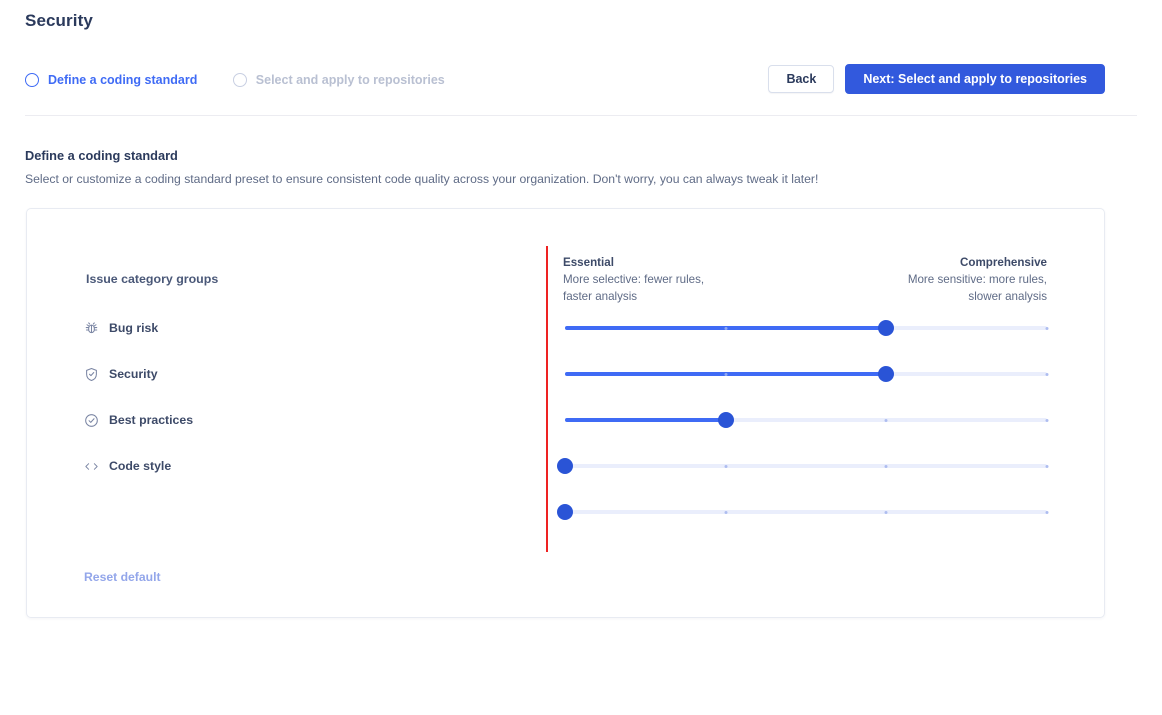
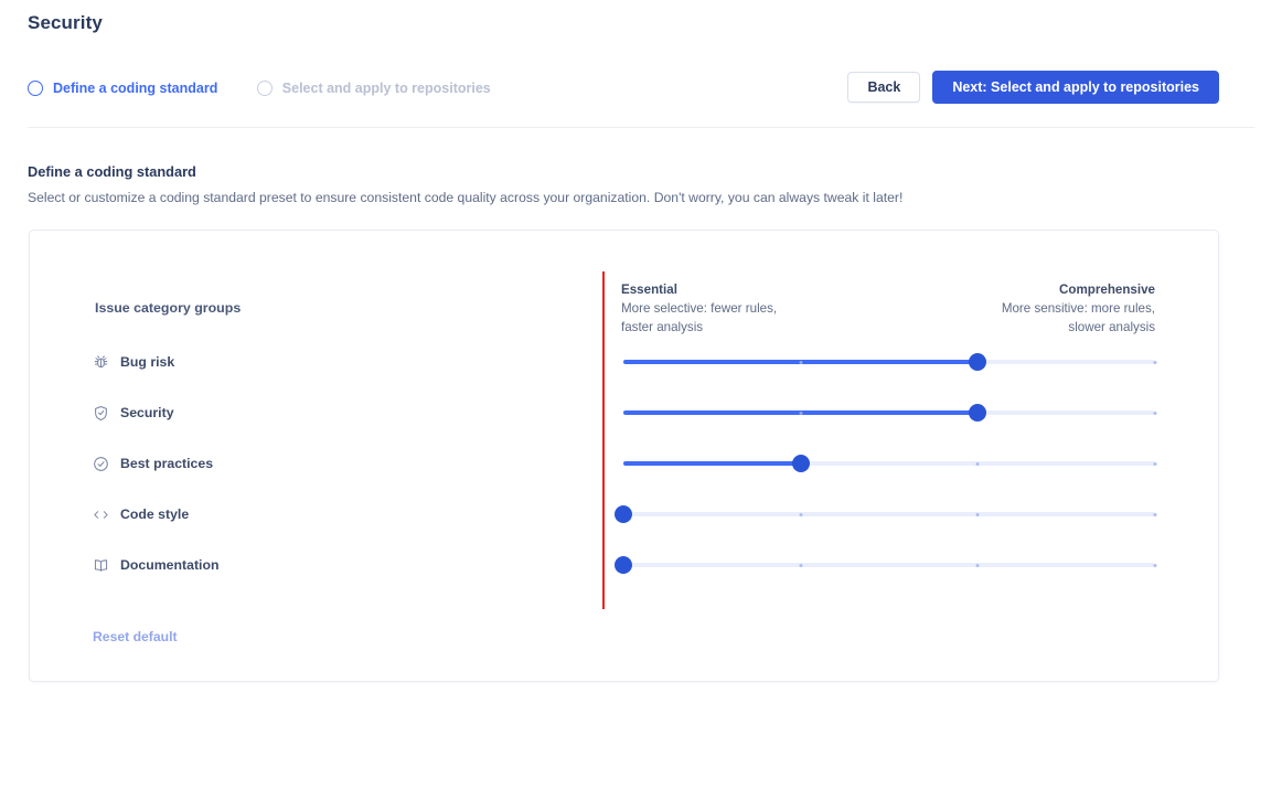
  Security
  Define a coding standard
  Select and apply to repositories
  Back
  Next: Select and apply to repositories
  Define a coding standard
  Select or customize a coding standard preset to ensure consistent code quality across your organization. Don't worry, you can always tweak it later!
  Issue category groups
  Essential
  More selective: fewer rules,
  faster analysis
  Comprehensive
  More sensitive: more rules,
  slower analysis
  Bug risk
  Security
  Best practices
  Code style
+ Documentation
  Reset default
